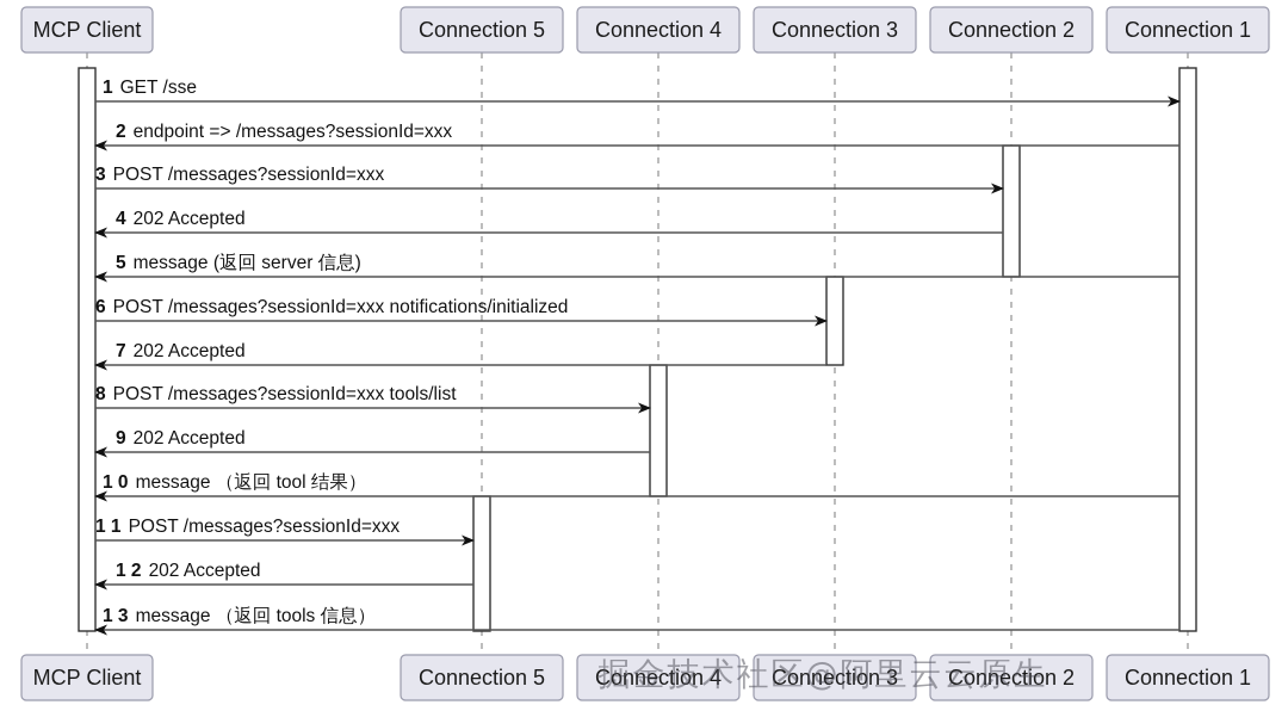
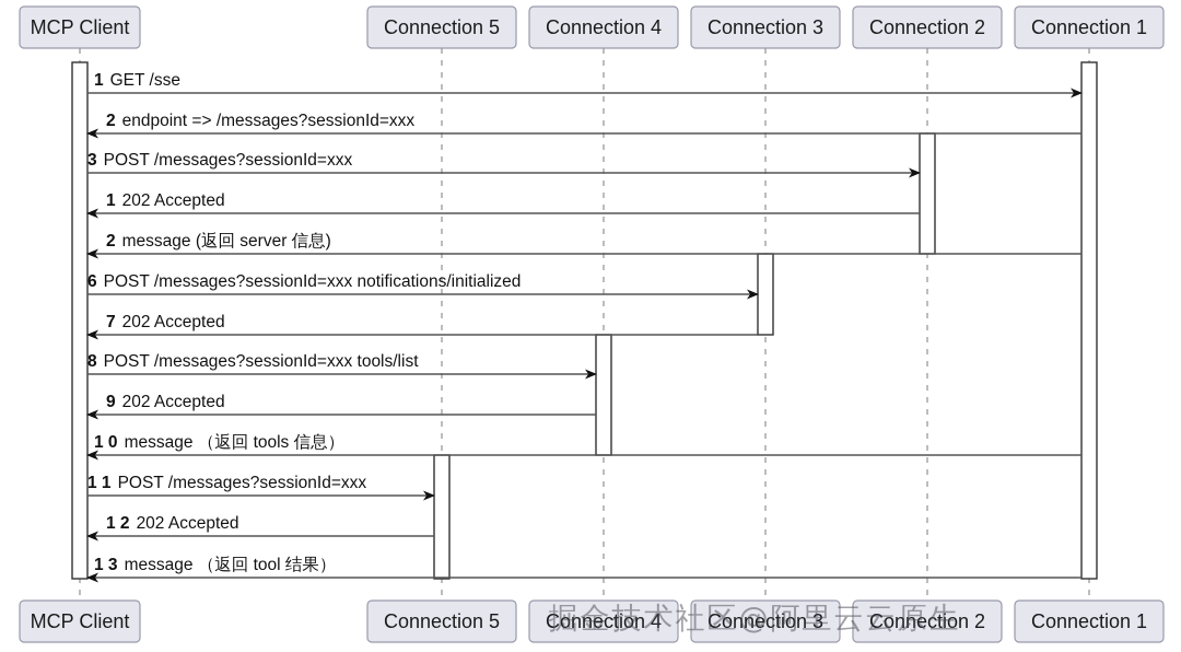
  1 GET /sse
  2 endpoint => /messages?sessionId=xxx
  3 POST /messages?sessionId=xxx
- 4 202 Accepted
+ 1 202 Accepted
- 5 message (返回 server 信息)
+ 2 message (返回 server 信息)
  6 POST /messages?sessionId=xxx notifications/initialized
  7 202 Accepted
  8 POST /messages?sessionId=xxx tools/list
  9 202 Accepted
- 1 0 message （返回 tool 结果）
+ 1 0 message （返回 tools 信息）
  1 1 POST /messages?sessionId=xxx
  1 2 202 Accepted
- 1 3 message （返回 tools 信息）
+ 1 3 message （返回 tool 结果）
  MCP Client
  Connection 5
  Connection 4
  Connection 3
  Connection 2
  Connection 1
  MCP Client
  Connection 5
  Connection 4
  Connection 3
  Connection 2
  Connection 1
  掘金技术社区@阿里云云原生
